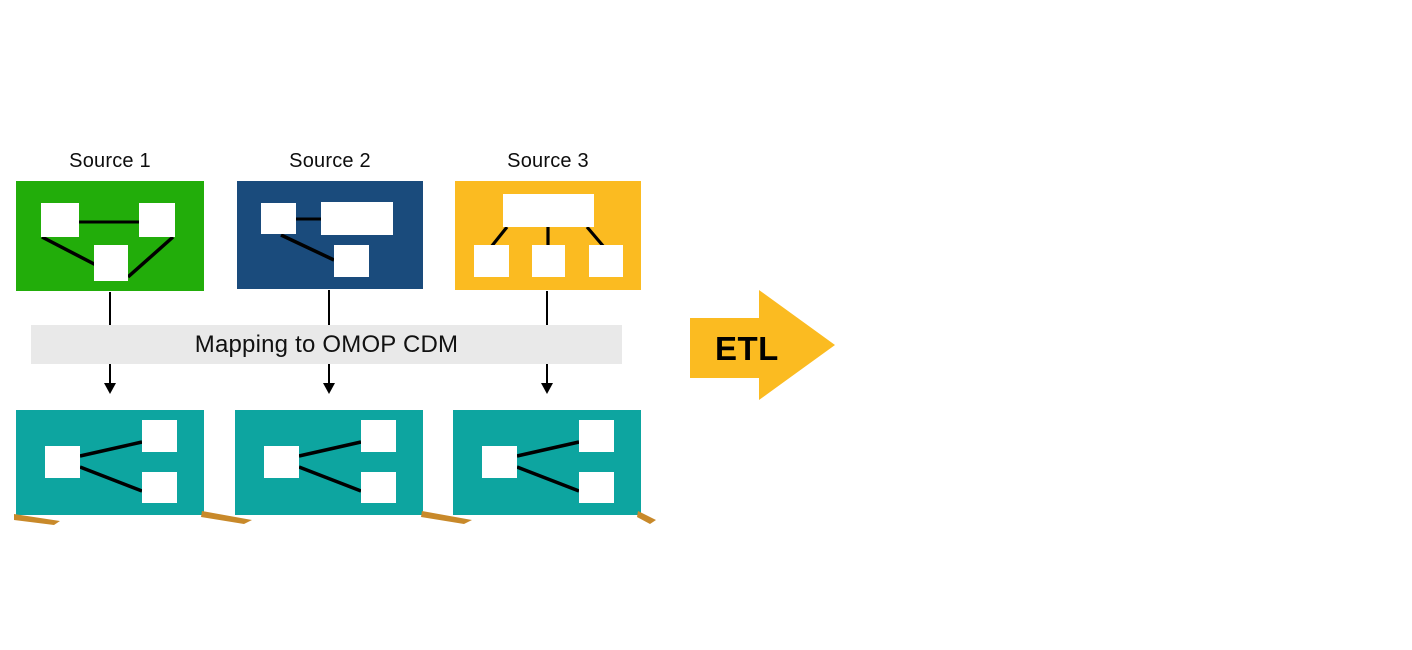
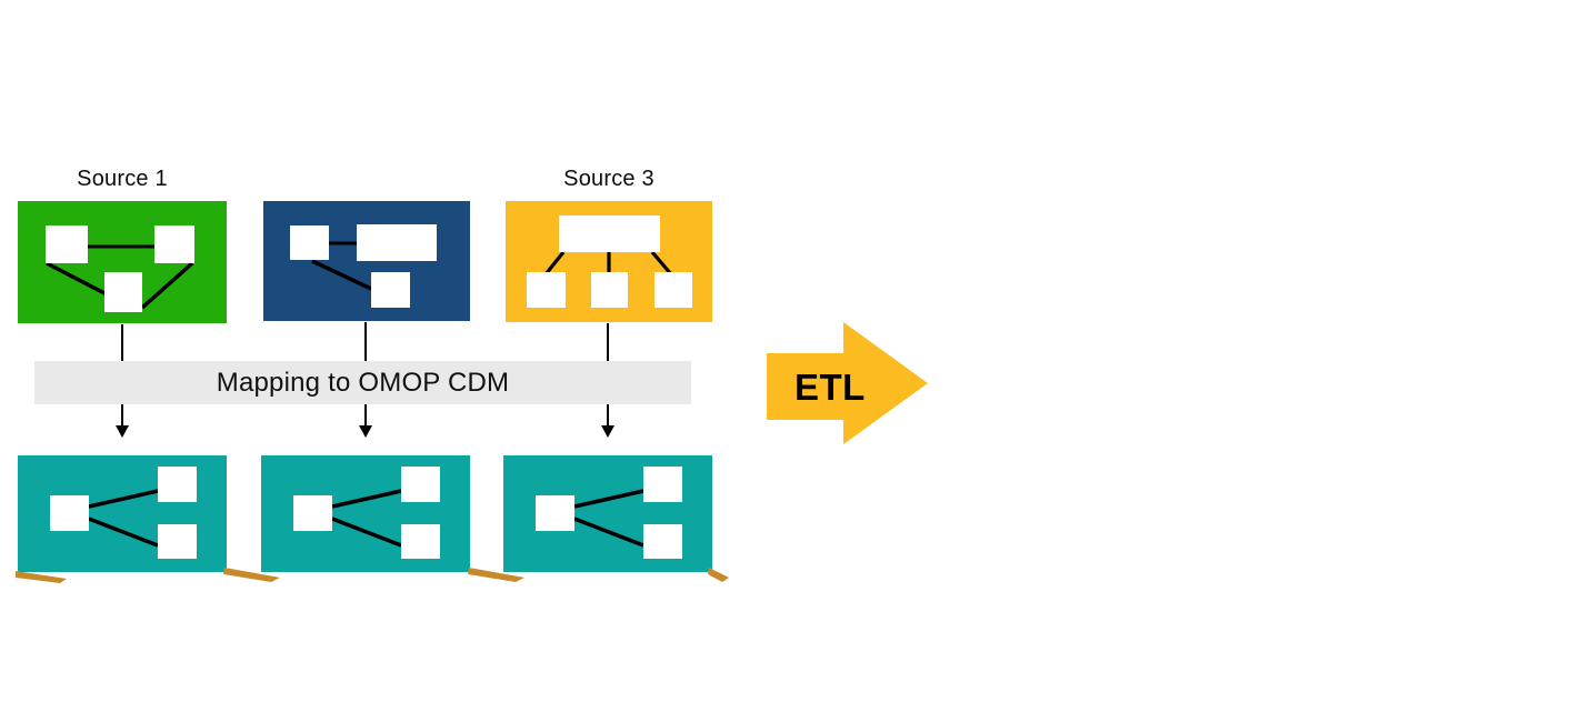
  Source 1
- Source 2
  Source 3
  Mapping to OMOP CDM
  ETL
